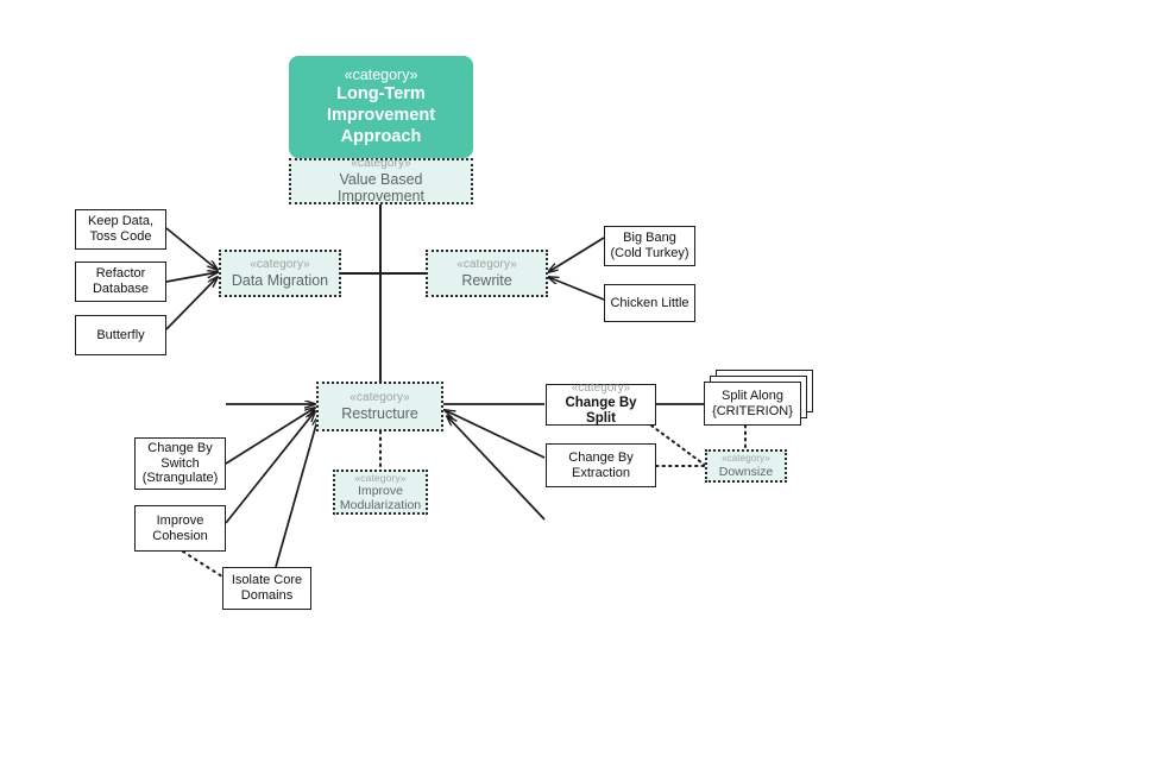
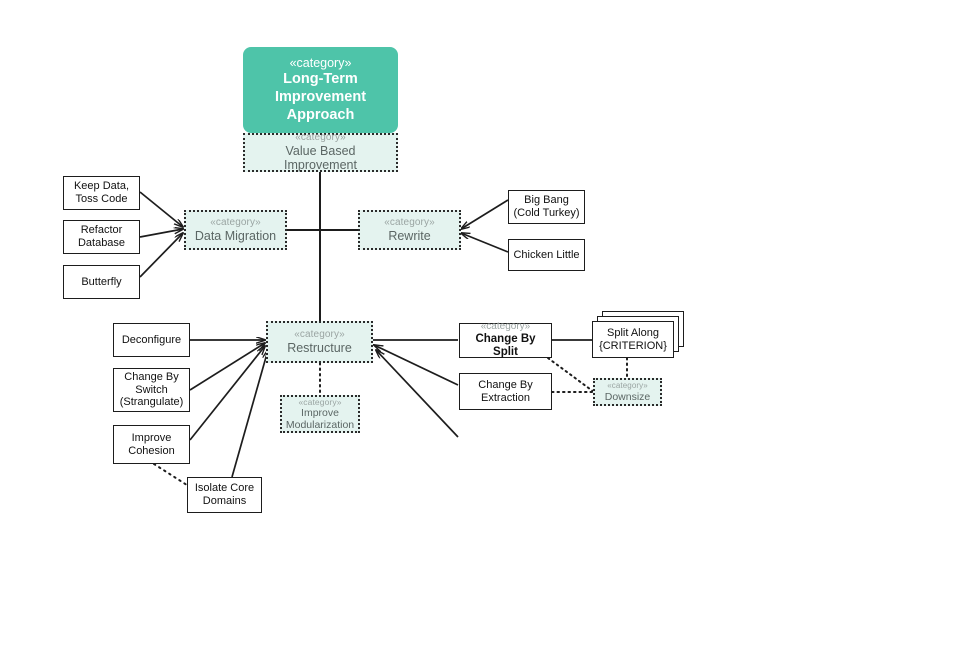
  «category»
  Long-Term
  Improvement
  Approach
  «category»
  Value Based Improvement
  «category»
  Data Migration
  «category»
  Rewrite
  «category»
  Restructure
  «category»
  Improve
  Modularization
  «category»
  Change By Split
  «category»
  Downsize
  Keep Data,
  Toss Code
  Refactor
  Database
  Butterfly
  Big Bang
  (Cold Turkey)
  Chicken Little
+ Deconfigure
  Change By
  Switch
  (Strangulate)
  Improve
  Cohesion
  Isolate Core
  Domains
  Change By
  Extraction
  Split Along
  {CRITERION}
